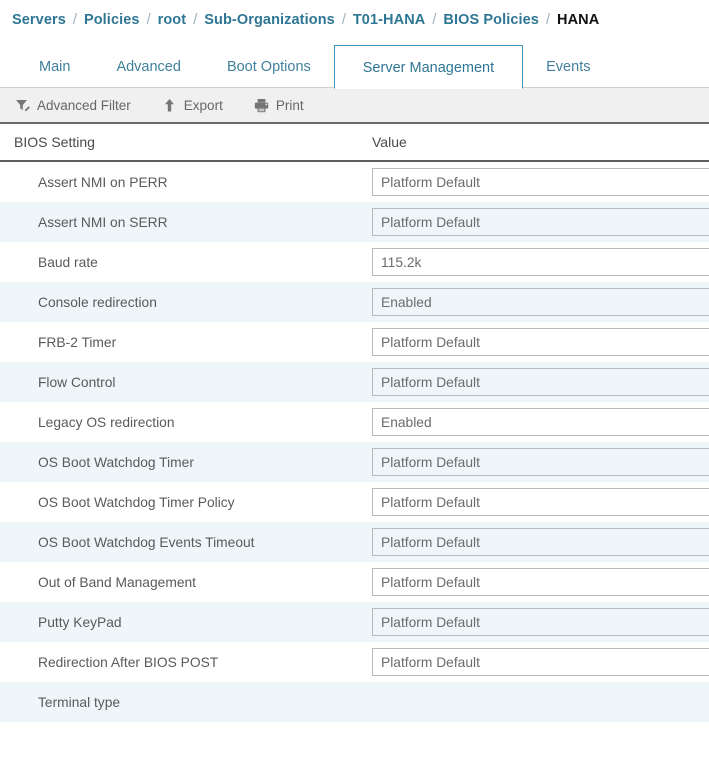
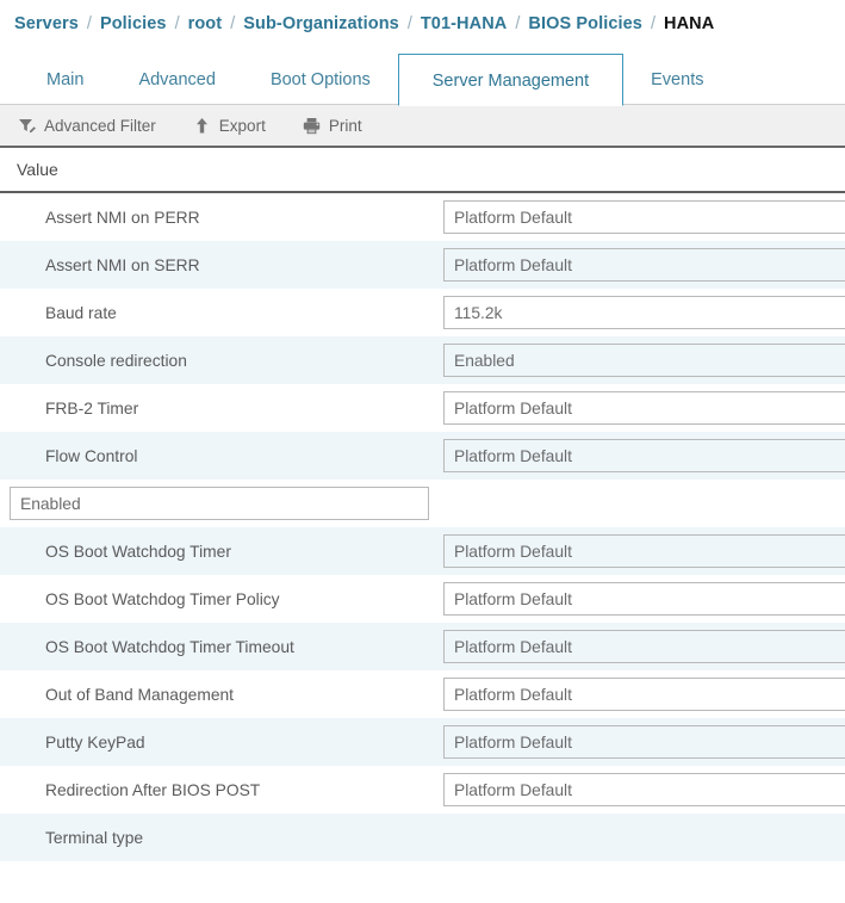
  Servers
  /
  Policies
  /
  root
  /
  Sub-Organizations
  /
  T01-HANA
  /
  BIOS Policies
  /
  HANA
  Main
  Advanced
  Boot Options
  Server Management
  Events
  Advanced Filter
  Export
  Print
- BIOS Setting
  Value
  Assert NMI on PERR
  Platform Default
  Assert NMI on SERR
  Platform Default
  Baud rate
  115.2k
  Console redirection
  Enabled
  FRB-2 Timer
  Platform Default
  Flow Control
  Platform Default
- Legacy OS redirection
  Enabled
  OS Boot Watchdog Timer
  Platform Default
  OS Boot Watchdog Timer Policy
  Platform Default
- OS Boot Watchdog Events Timeout
+ OS Boot Watchdog Timer Timeout
  Platform Default
  Out of Band Management
  Platform Default
  Putty KeyPad
  Platform Default
  Redirection After BIOS POST
  Platform Default
  Terminal type
